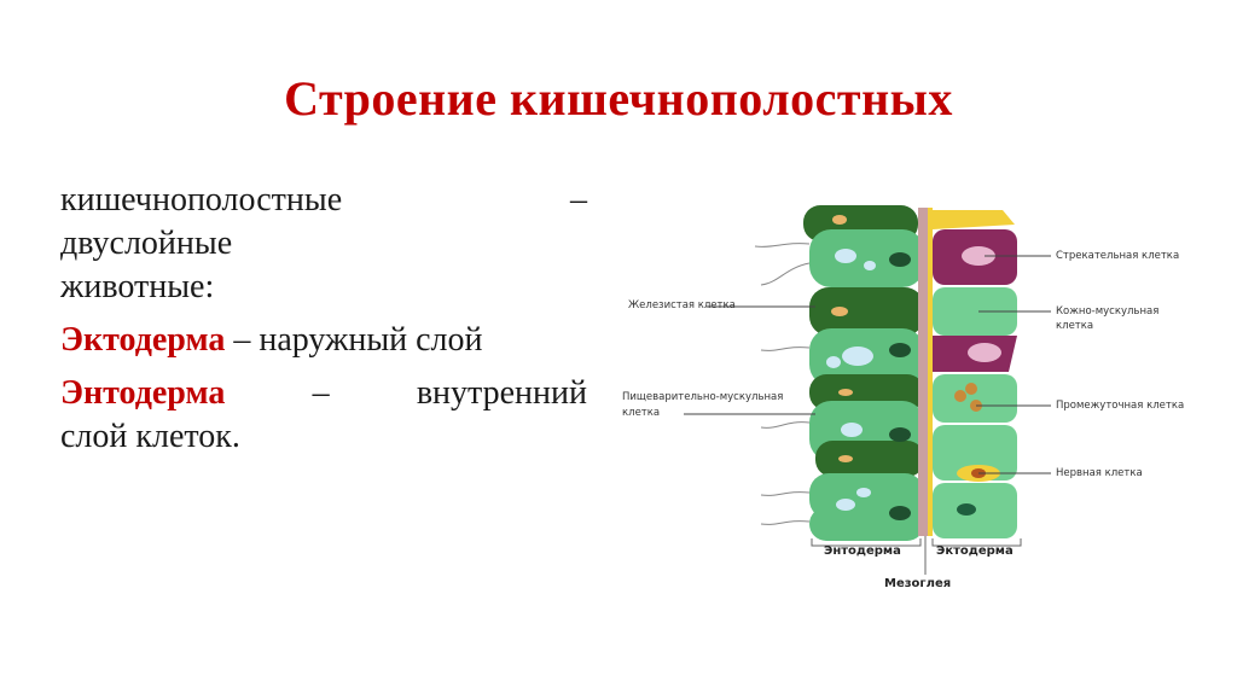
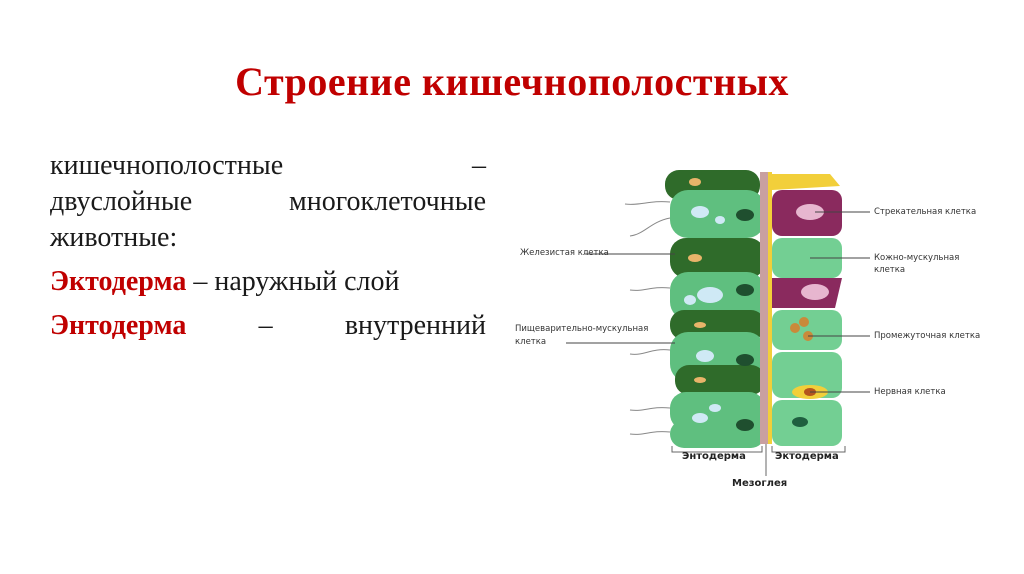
  Строение кишечнополостных
  кишечнополостные
  –
  двуслойные
+ многоклеточные
  животные:
  Эктодерма – наружный слой
  Энтодерма
  –
  внутренний
- слой клеток.
  Железистая клетка
  Пищеварительно-мускульная
  клетка
  Стрекательная клетка
  Кожно-мускульная
  клетка
  Промежуточная клетка
  Нервная клетка
  Энтодерма
  Эктодерма
  Мезоглея
